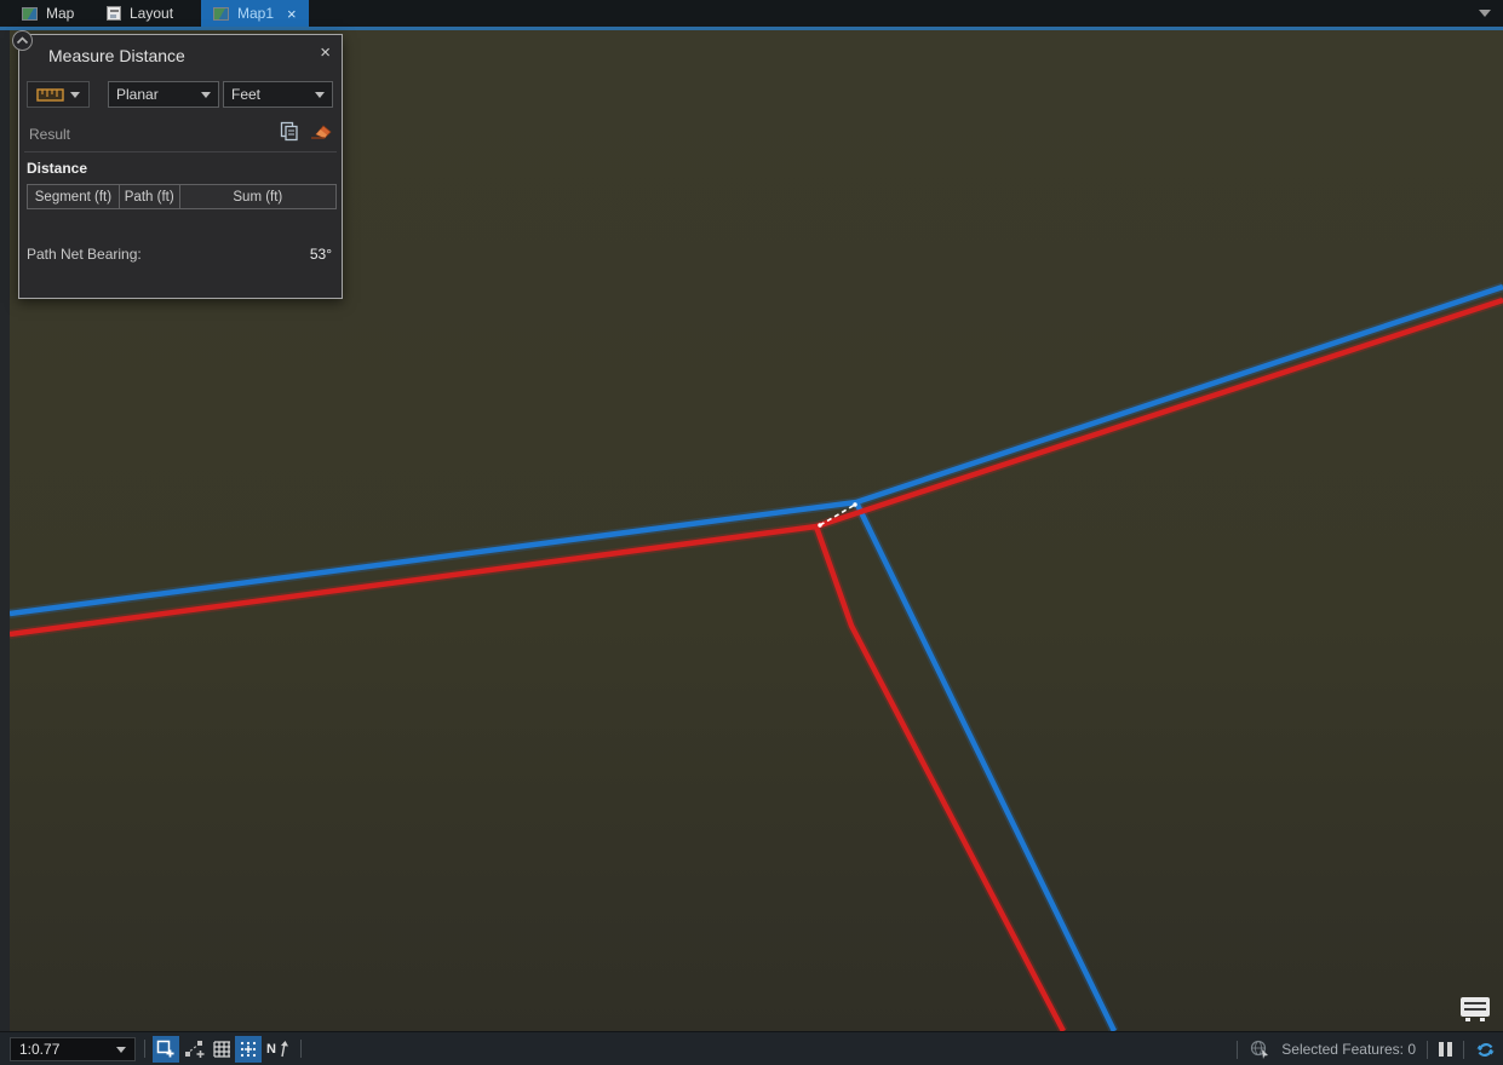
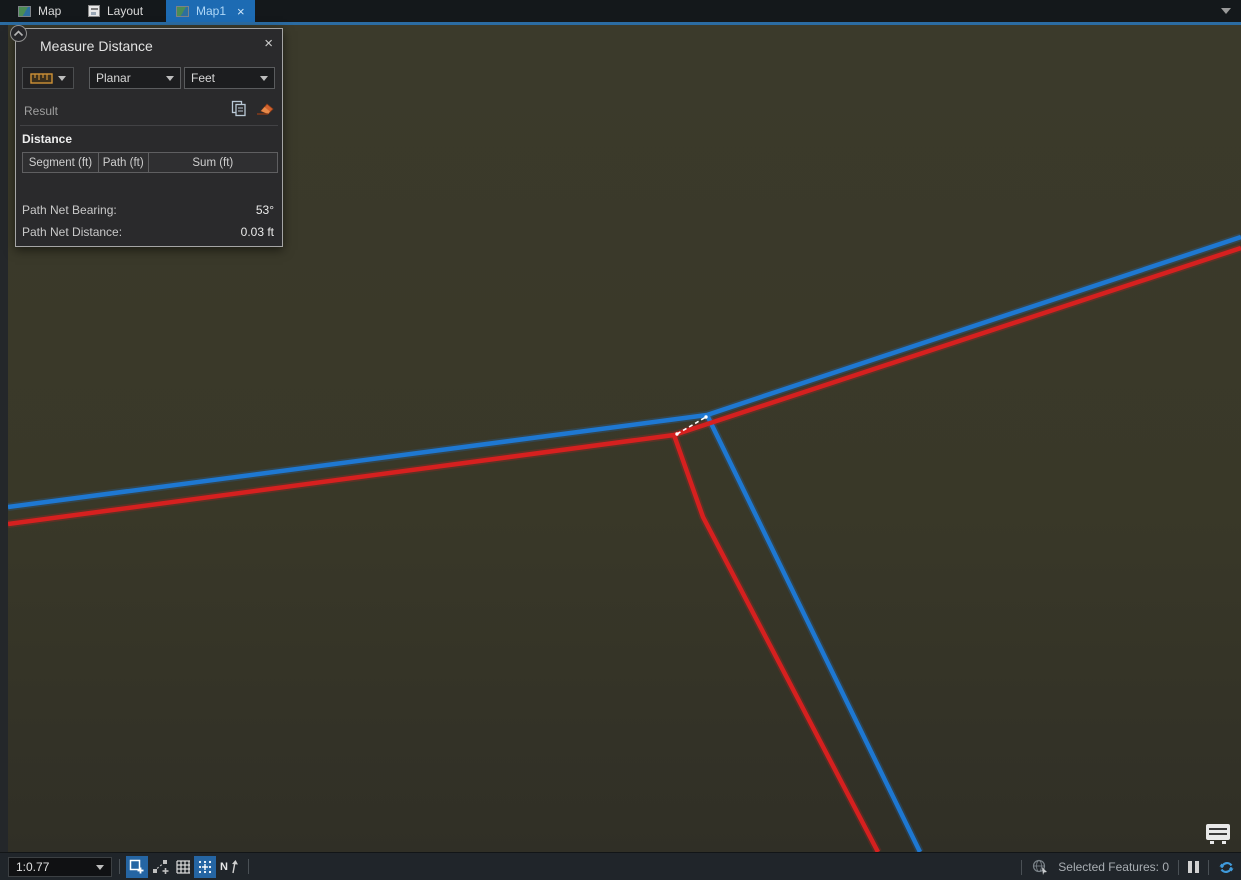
  Map
  Layout
  Map1
  ×
  Measure Distance
  ×
  Planar
  Feet
  Result
  Distance
  Segment (ft)	Path (ft)	Sum (ft)
  Path Net Bearing:
  53°
+ Path Net Distance:
+ 0.03 ft
  1:0.77
  N
  Selected Features: 0
